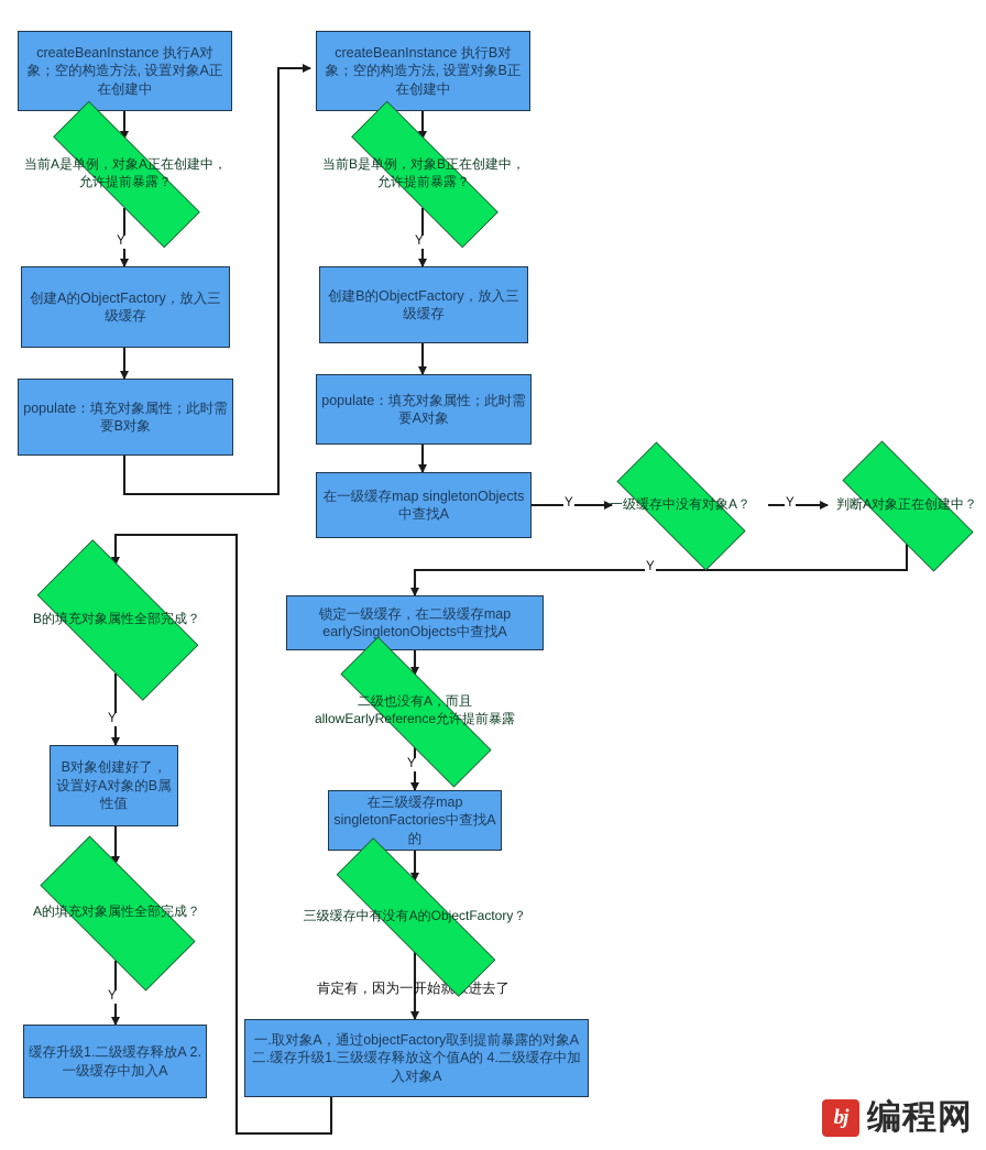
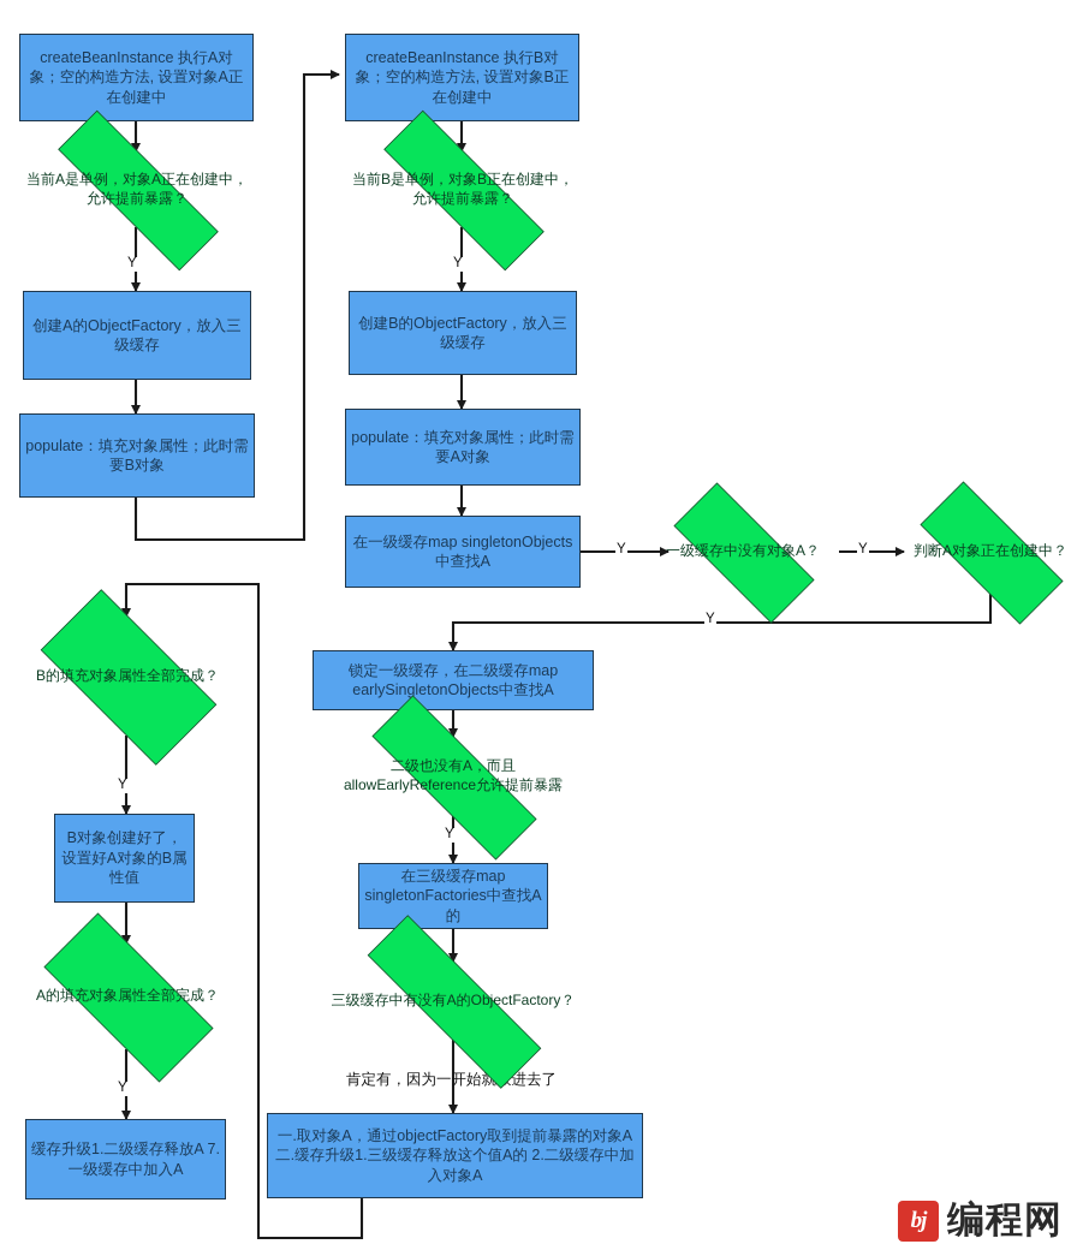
  createBeanInstance 执行A对象；空的构造方法, 设置对象A正在创建中
  当前A是单例，对象A正在创建中，允许提前暴露？
  创建A的ObjectFactory，放入三级缓存
  populate：填充对象属性；此时需要B对象
  createBeanInstance 执行B对象；空的构造方法, 设置对象B正在创建中
  当前B是单例，对象B正在创建中，允许提前暴露？
  创建B的ObjectFactory，放入三级缓存
  populate：填充对象属性；此时需要A对象
  在一级缓存map singletonObjects 中查找A
  一级缓存中没有对象A？
  判断A对象正在创建中？
  锁定一级缓存，在二级缓存map earlySingletonObjects中查找A
  二级也没有A，而且allowEarlyReference允许提前暴露
  在三级缓存map singletonFactories中查找A的
  三级缓存中有没有A的ObjectFactory？
- 一.取对象A，通过objectFactory取到提前暴露的对象A 二.缓存升级1.三级缓存释放这个值A的 4.二级缓存中加入对象A
+ 一.取对象A，通过objectFactory取到提前暴露的对象A 二.缓存升级1.三级缓存释放这个值A的 2.二级缓存中加入对象A
  B的填充对象属性全部完成？
  B对象创建好了，设置好A对象的B属性值
  A的填充对象属性全部完成？
- 缓存升级1.二级缓存释放A 2.一级缓存中加入A
+ 缓存升级1.二级缓存释放A 7.一级缓存中加入A
  Y
  Y
  Y
  Y
  Y
  Y
  Y
  Y
  肯定有，因为一开始就进去了
  bj
  编程网
